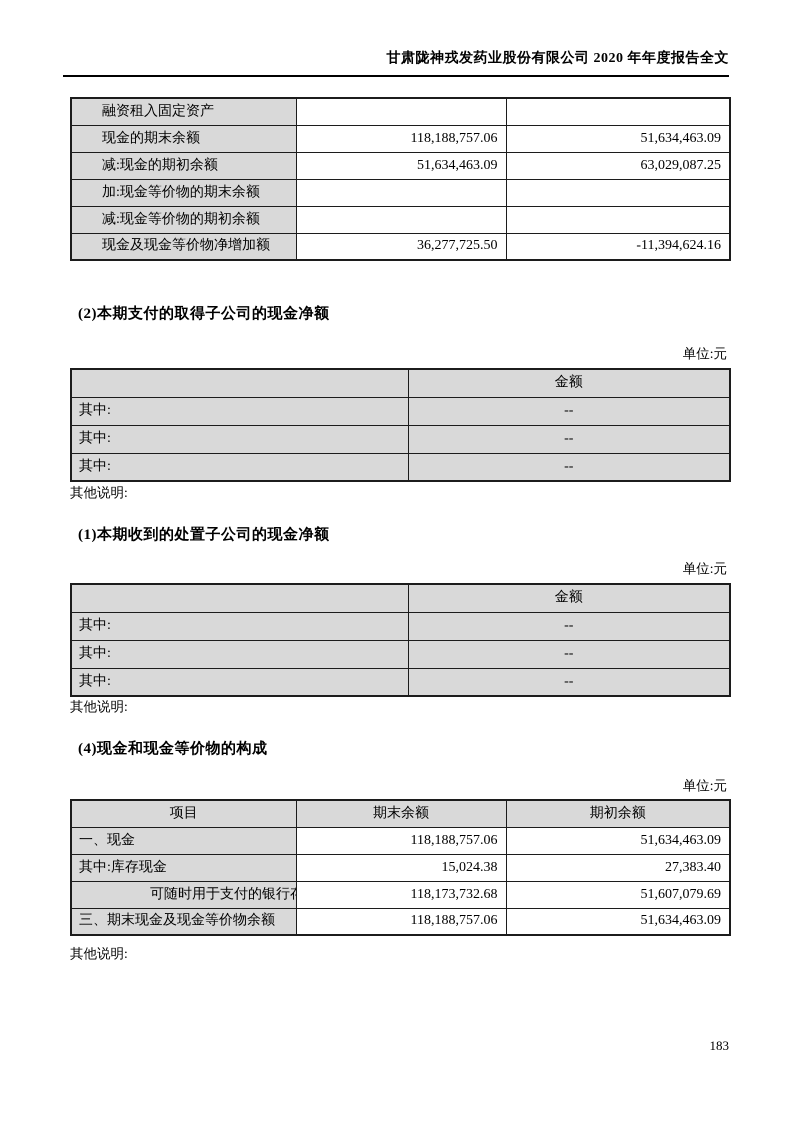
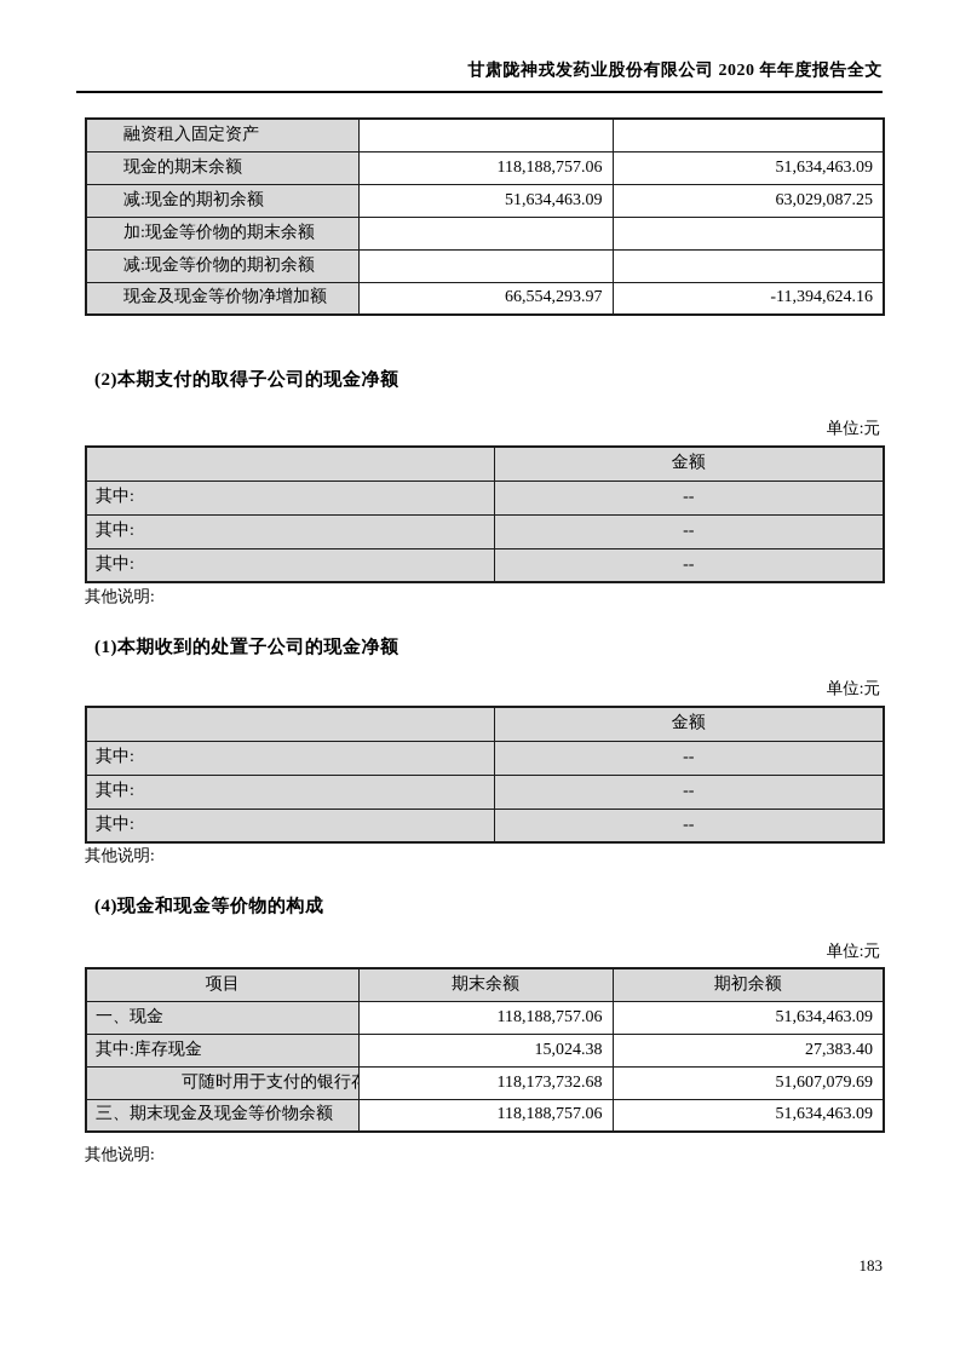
  甘肃陇神戎发药业股份有限公司 2020 年年度报告全文
  融资租入固定资产
  现金的期末余额	118,188,757.06	51,634,463.09
  减:现金的期初余额	51,634,463.09	63,029,087.25
  加:现金等价物的期末余额
  减:现金等价物的期初余额
- 现金及现金等价物净增加额	36,277,725.50	-11,394,624.16
+ 现金及现金等价物净增加额	66,554,293.97	-11,394,624.16
  (2)本期支付的取得子公司的现金净额
  单位:元
  	金额
  其中:	--
  其中:	--
  其中:	--
  其他说明:
  (1)本期收到的处置子公司的现金净额
  单位:元
  	金额
  其中:	--
  其中:	--
  其中:	--
  其他说明:
  (4)现金和现金等价物的构成
  单位:元
  项目	期末余额	期初余额
  一、现金	118,188,757.06	51,634,463.09
  其中:库存现金	15,024.38	27,383.40
  可随时用于支付的银行	118,173,732.68	51,607,079.69
  三、期末现金及现金等价物余额	118,188,757.06	51,634,463.09
  其他说明:
  183
